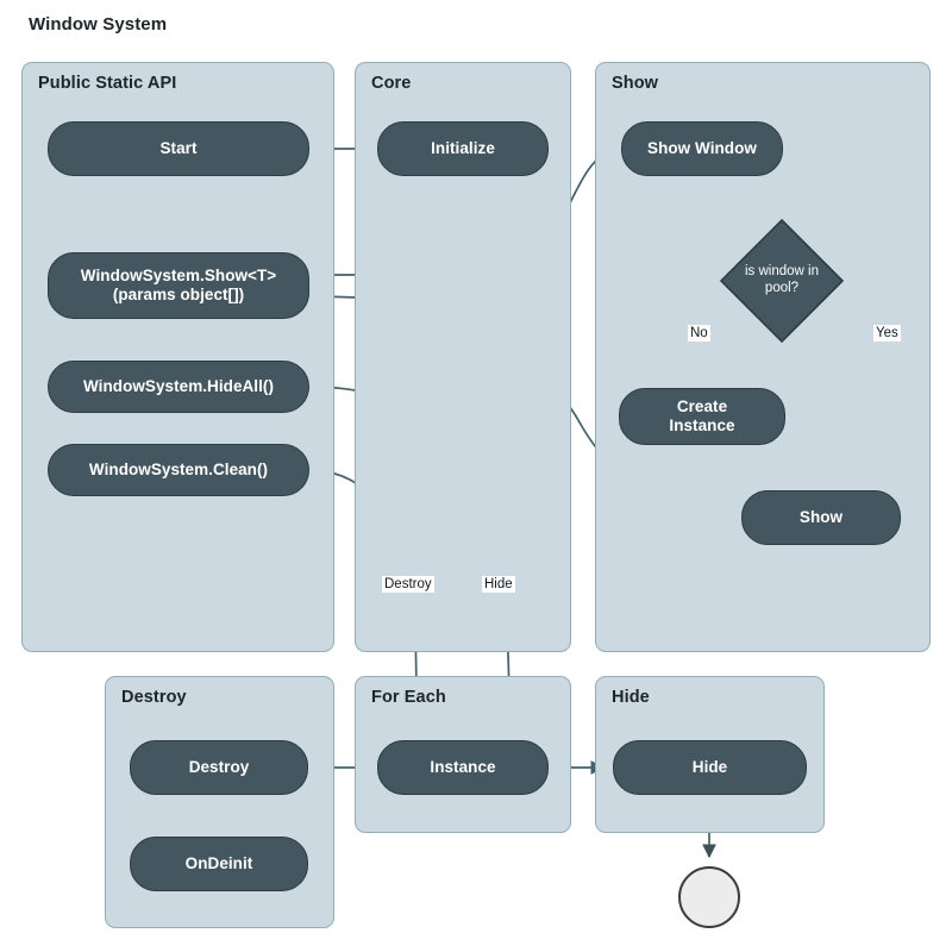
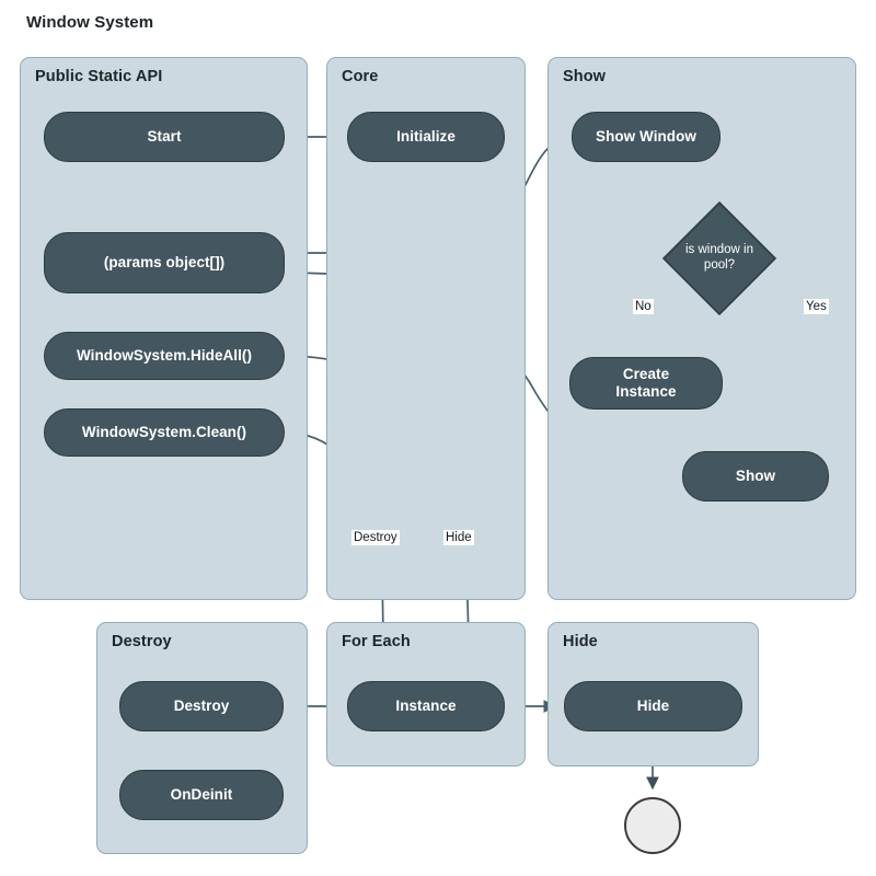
  Window System
  Public Static API
  Core
  Show
  Destroy
  For Each
  Hide
  Start
- WindowSystem.Show<T>
  (params object[])
  WindowSystem.HideAll()
  WindowSystem.Clean()
  Initialize
  Show Window
  Create
  Instance
  Show
  Destroy
  OnDeinit
  Instance
  Hide
  is window in
  pool?
  No
  Yes
  Destroy
  Hide
